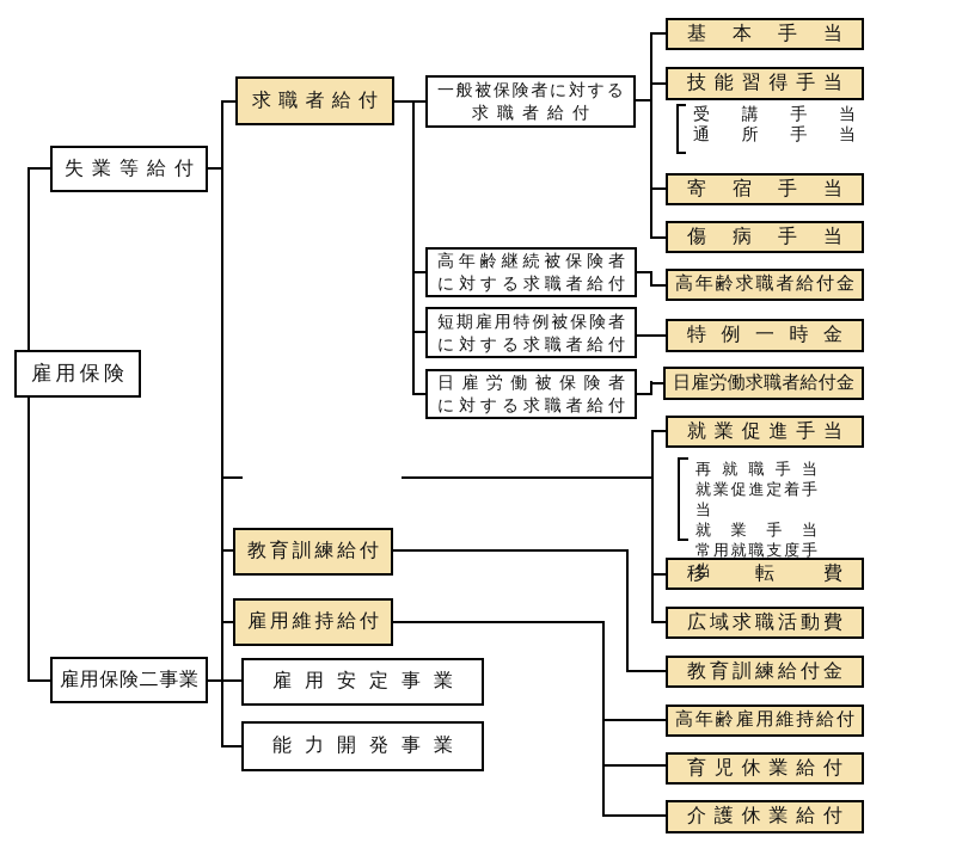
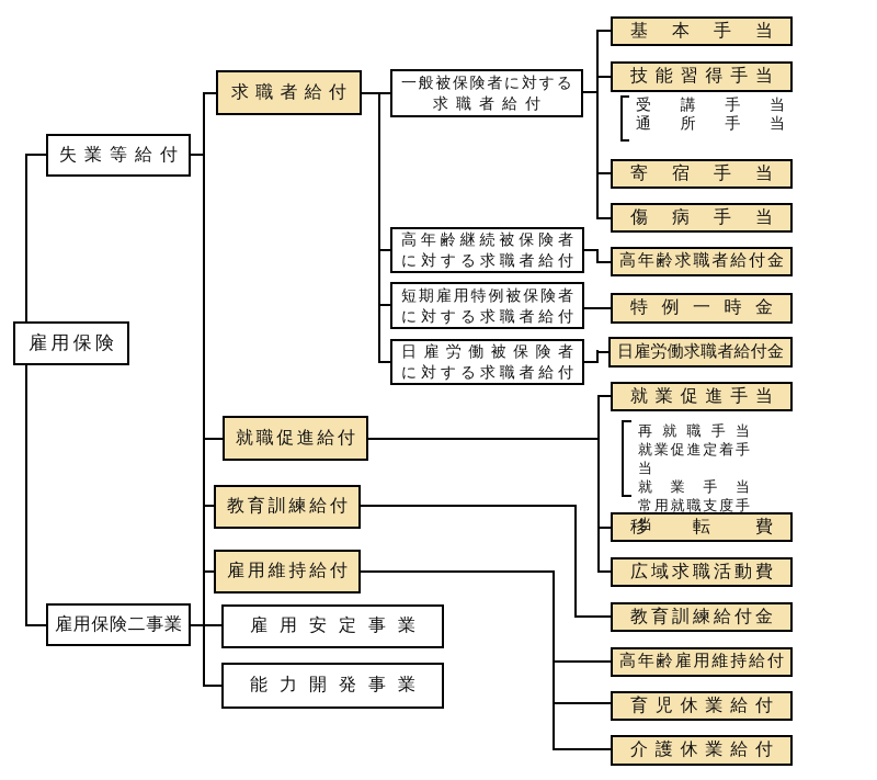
  雇用保険
  失業等給付
  雇用保険二事業
  求職者給付
+ 就職促進給付
  教育訓練給付
  雇用維持給付
  雇用安定事業
  能力開発事業
  一般被保険者に対する
  求職者給付
  高年齢継続被保険者
  に対する求職者給付
  短期雇用特例被保険者
  に対する求職者給付
  日雇労働被保険者
  に対する求職者給付
  基本手当
  技能習得手当
  寄宿手当
  傷病手当
  高年齢求職者給付金
  特例一時金
  日雇労働求職者給付金
  就業促進手当
  移転費
  広域求職活動費
  教育訓練給付金
  高年齢雇用維持給付
  育児休業給付
  介護休業給付
  受講手当
  通所手当
  再就職手当
  就業促進定着手当
  就業手当
  常用就職支度手当
